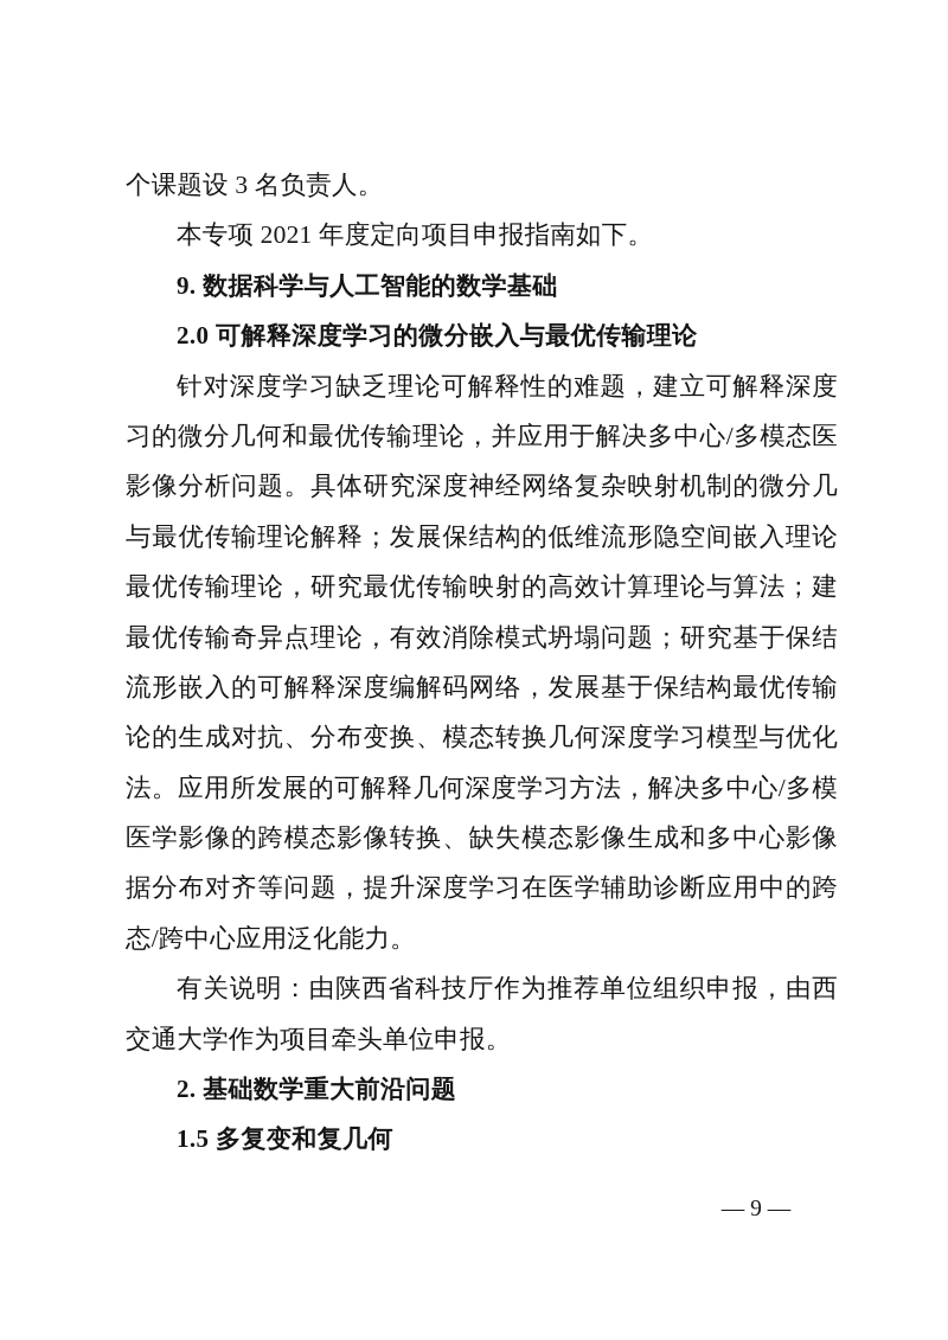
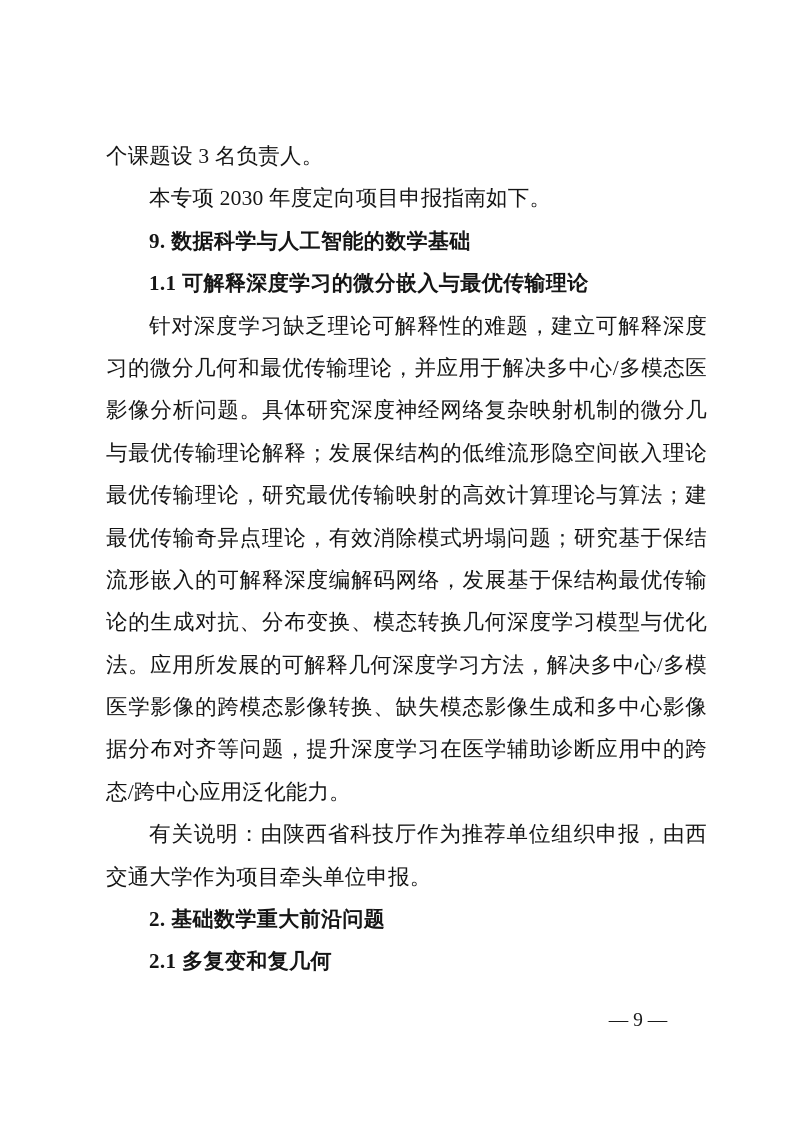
  个课题设 3 名负责人。
- 本专项 2021 年度定向项目申报指南如下。
+ 本专项 2030 年度定向项目申报指南如下。
  9. 数据科学与人工智能的数学基础
- 2.0 可解释深度学习的微分嵌入与最优传输理论
+ 1.1 可解释深度学习的微分嵌入与最优传输理论
  针对深度学习缺乏理论可解释性的难题，建立可解释深度
  习的微分几何和最优传输理论，并应用于解决多中心/多模态医
  影像分析问题。具体研究深度神经网络复杂映射机制的微分几
  与最优传输理论解释；发展保结构的低维流形隐空间嵌入理论
  最优传输理论，研究最优传输映射的高效计算理论与算法；建
  最优传输奇异点理论，有效消除模式坍塌问题；研究基于保结
  流形嵌入的可解释深度编解码网络，发展基于保结构最优传输
  论的生成对抗、分布变换、模态转换几何深度学习模型与优化
  法。应用所发展的可解释几何深度学习方法，解决多中心/多模
  医学影像的跨模态影像转换、缺失模态影像生成和多中心影像
  据分布对齐等问题，提升深度学习在医学辅助诊断应用中的跨
  态/跨中心应用泛化能力。
  有关说明：由陕西省科技厅作为推荐单位组织申报，由西
  交通大学作为项目牵头单位申报。
  2. 基础数学重大前沿问题
- 1.5 多复变和复几何
+ 2.1 多复变和复几何
  — 9 —
